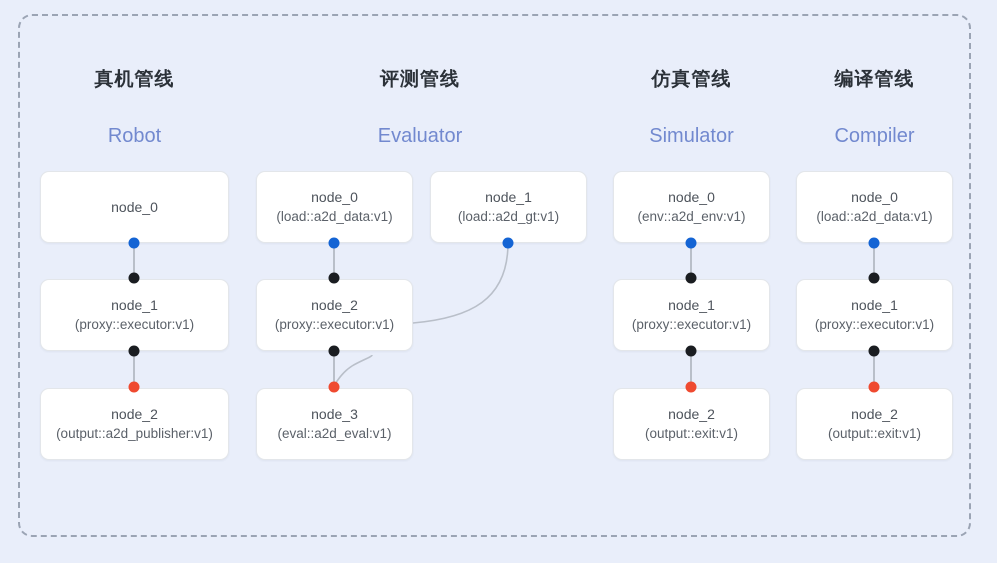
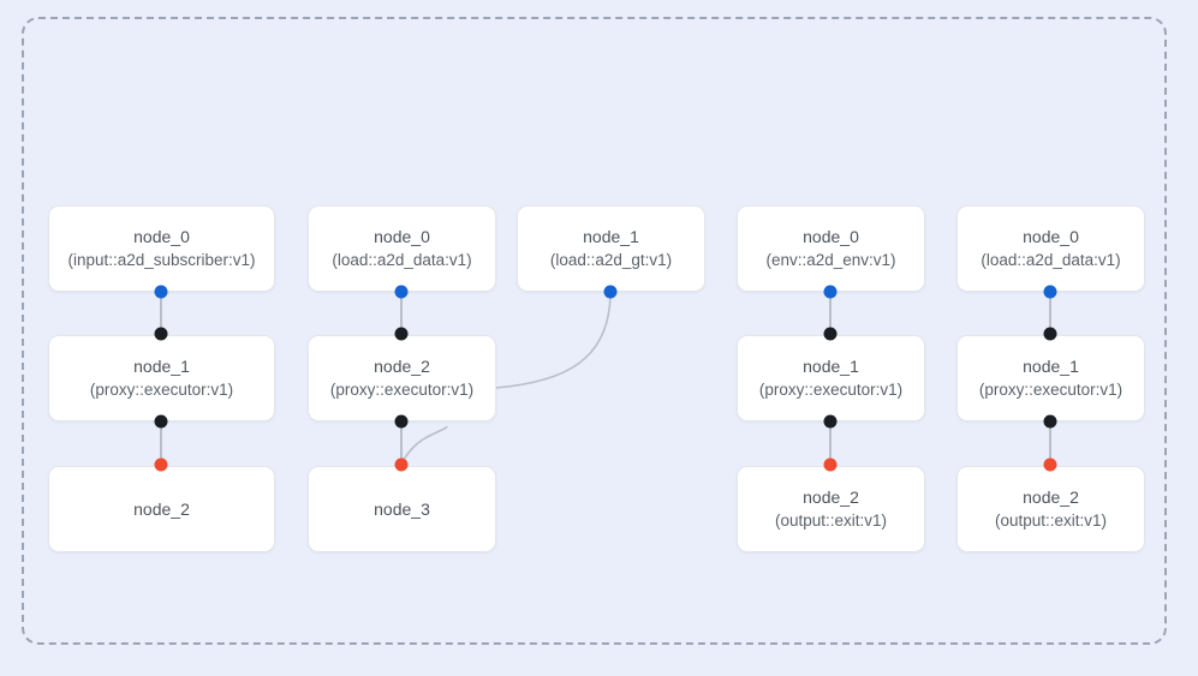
- 真机管线
- Robot
  node_0
+ (input::a2d_subscriber:v1)
  node_1
  (proxy::executor:v1)
  node_2
- (output::a2d_publisher:v1)
- 评测管线
- Evaluator
  node_0
  (load::a2d_data:v1)
  node_1
  (load::a2d_gt:v1)
  node_2
  (proxy::executor:v1)
  node_3
- (eval::a2d_eval:v1)
- 仿真管线
- Simulator
  node_0
  (env::a2d_env:v1)
  node_1
  (proxy::executor:v1)
  node_2
  (output::exit:v1)
- 编译管线
- Compiler
  node_0
  (load::a2d_data:v1)
  node_1
  (proxy::executor:v1)
  node_2
  (output::exit:v1)
